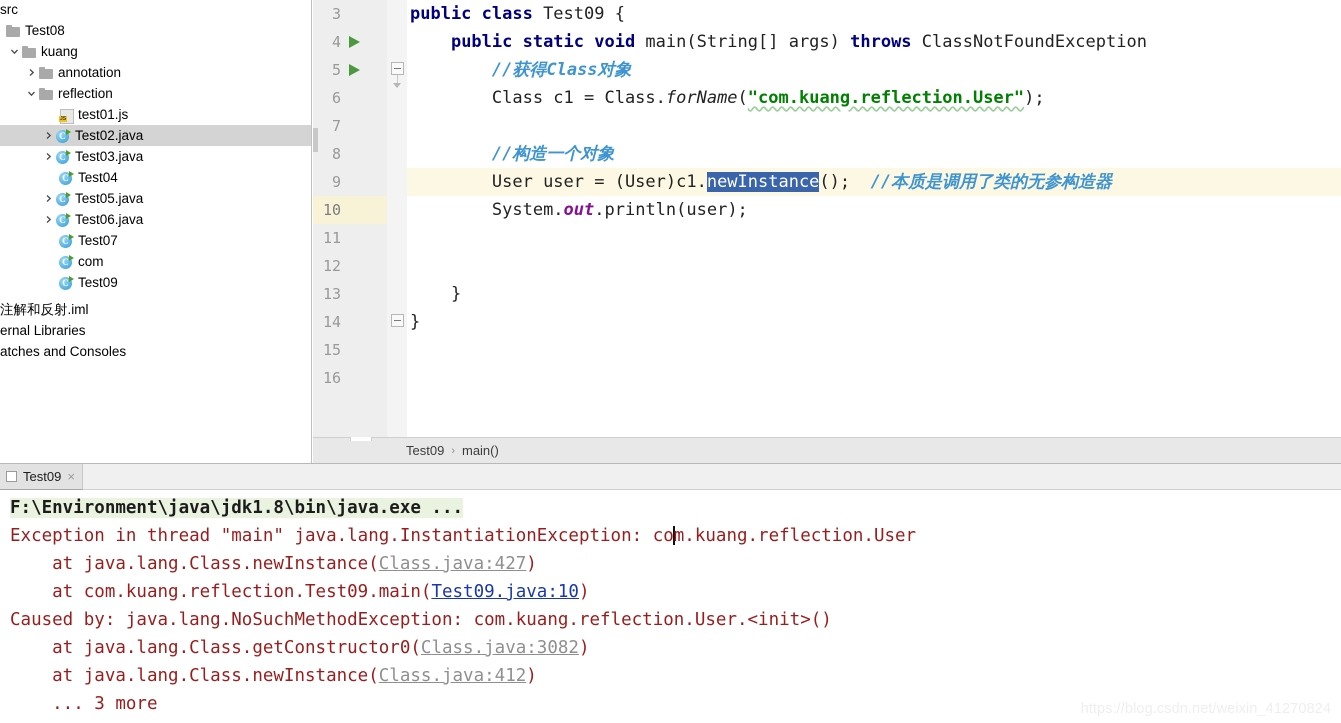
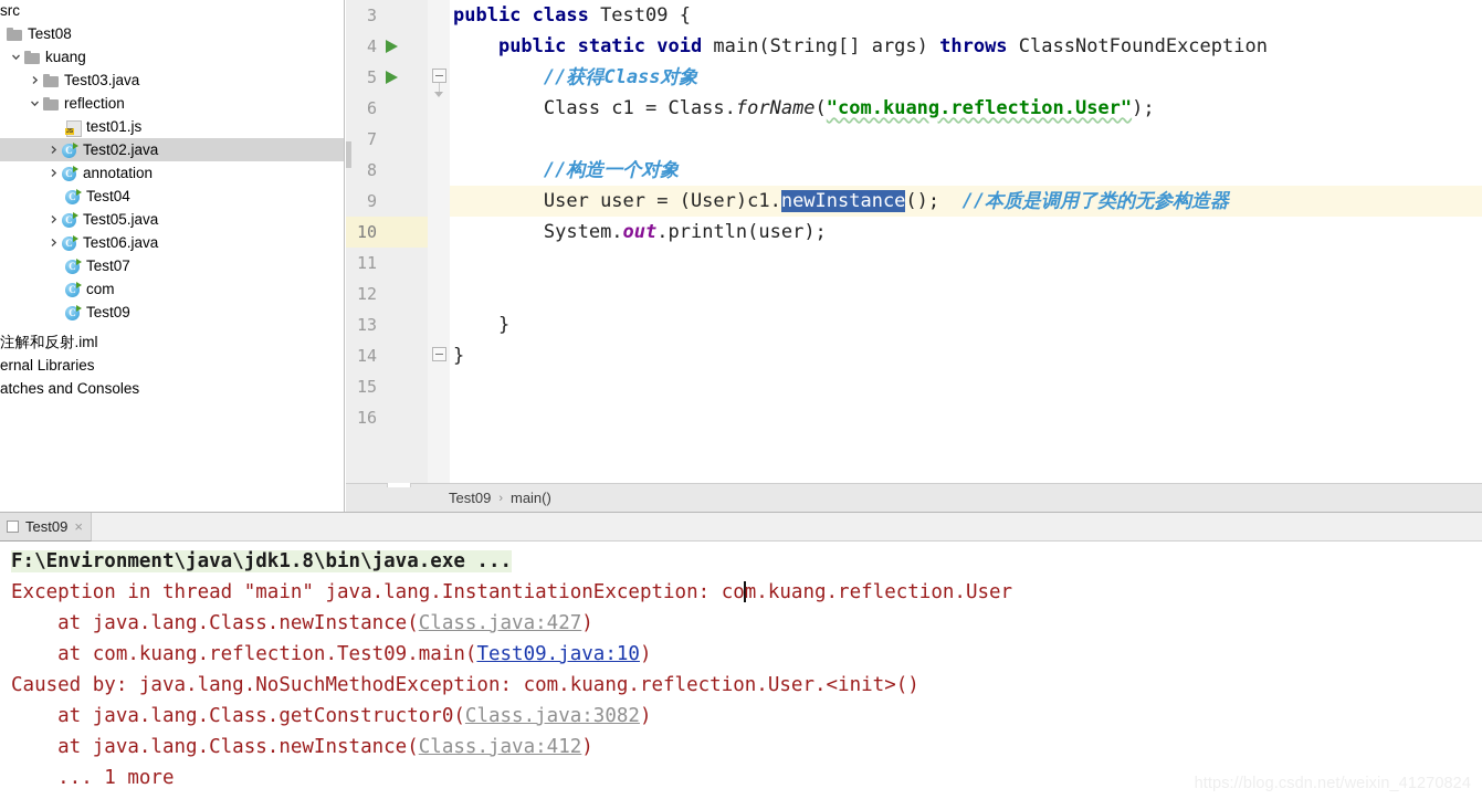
  src
  Test08
  kuang
- annotation
+ Test03.java
  reflection
  test01.js
  C
  Test02.java
  C
- Test03.java
+ annotation
  C
  Test04
  C
  Test05.java
  C
  Test06.java
  C
  Test07
  C
  com
  C
  Test09
  注解和反射.iml
  ernal Libraries
  atches and Consoles
  3
  4
  5
  6
  7
  8
  9
  10
  11
  12
  13
  14
  15
  16
  public class Test09 {
  public static void main(String[] args) throws ClassNotFoundException
  //获得Class对象
  Class c1 = Class.forName("com.kuang.reflection.User");
  //构造一个对象
  User user = (User)c1.newInstance(); //本质是调用了类的无参构造器
  System.out.println(user);
  }
  }
  Test09
  ›
  main()
  Test09
  ×
  F:\Environment\java\jdk1.8\bin\java.exe ...
  Exception in thread "main" java.lang.InstantiationException: com.kuang.reflection.User
  at java.lang.Class.newInstance(Class.java:427)
  at com.kuang.reflection.Test09.main(Test09.java:10)
  Caused by: java.lang.NoSuchMethodException: com.kuang.reflection.User.<init>()
  at java.lang.Class.getConstructor0(Class.java:3082)
  at java.lang.Class.newInstance(Class.java:412)
- ... 3 more
+ ... 1 more
